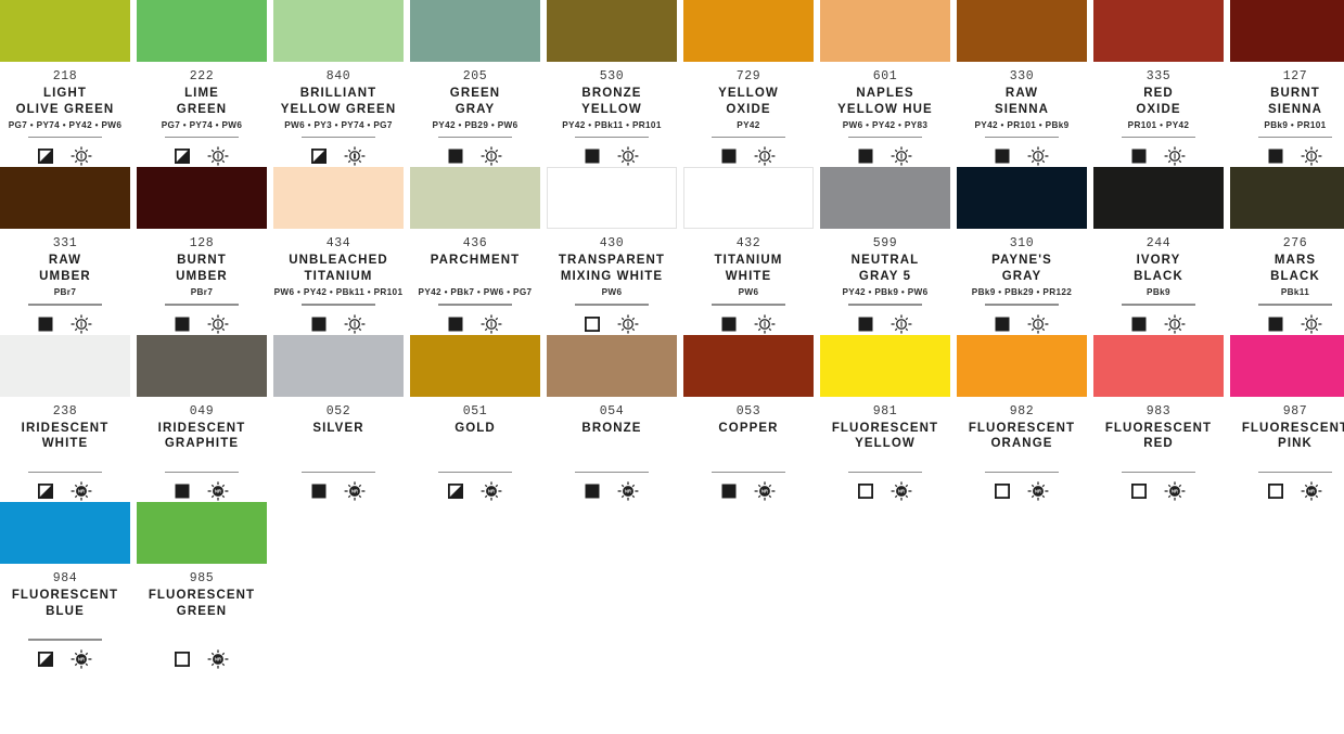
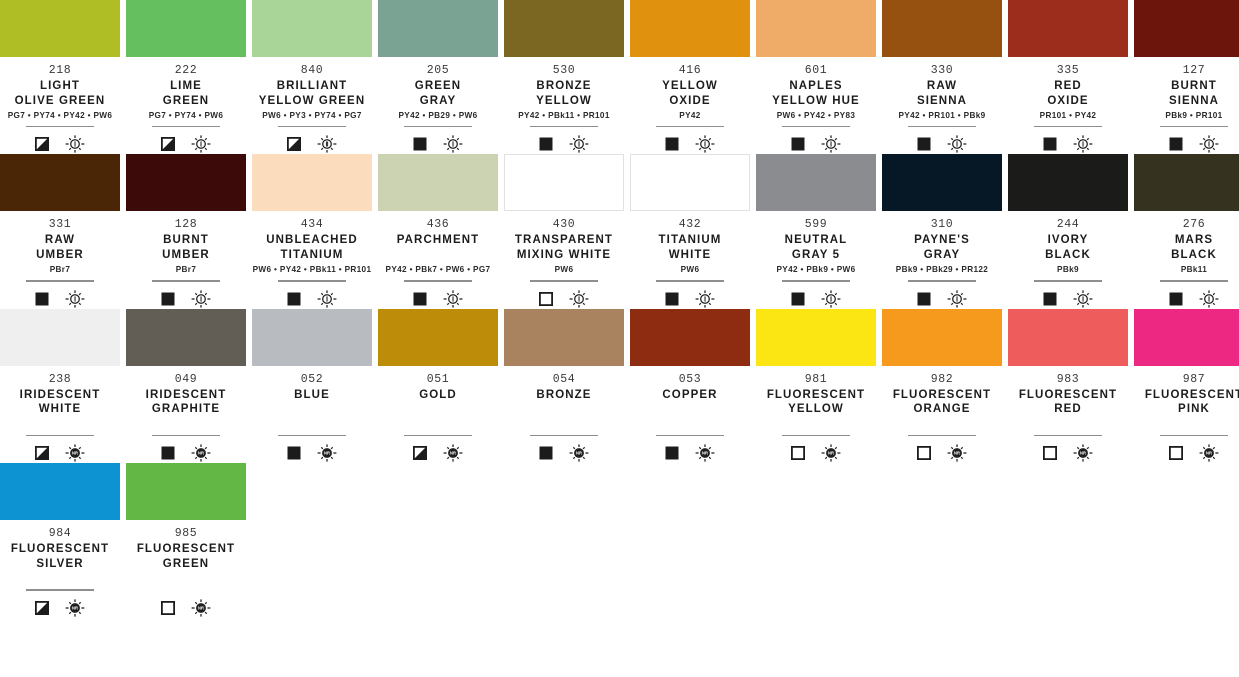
  218
  LIGHT
  OLIVE GREEN
  PG7 • PY74 • PY42 • PW6
  222
  LIME
  GREEN
  PG7 • PY74 • PW6
  840
  BRILLIANT
  YELLOW GREEN
  PW6 • PY3 • PY74 • PG7
  205
  GREEN
  GRAY
  PY42 • PB29 • PW6
  530
  BRONZE
  YELLOW
  PY42 • PBk11 • PR101
- 729
+ 416
  YELLOW
  OXIDE
  PY42
  601
  NAPLES
  YELLOW HUE
  PW6 • PY42 • PY83
  330
  RAW
  SIENNA
  PY42 • PR101 • PBk9
  335
  RED
  OXIDE
  PR101 • PY42
  127
  BURNT
  SIENNA
  PBk9 • PR101
  331
  RAW
  UMBER
  PBr7
  128
  BURNT
  UMBER
  PBr7
  434
  UNBLEACHED
  TITANIUM
  PW6 • PY42 • PBk11 • PR101
  436
  PARCHMENT
  PY42 • PBk7 • PW6 • PG7
  430
  TRANSPARENT
  MIXING WHITE
  PW6
  432
  TITANIUM
  WHITE
  PW6
  599
  NEUTRAL
  GRAY 5
  PY42 • PBk9 • PW6
  310
  PAYNE'S
  GRAY
  PBk9 • PBk29 • PR122
  244
  IVORY
  BLACK
  PBk9
  276
  MARS
  BLACK
  PBk11
  238
  IRIDESCENT
  WHITE
  049
  IRIDESCENT
  GRAPHITE
  052
- SILVER
+ BLUE
  051
  GOLD
  054
  BRONZE
  053
  COPPER
  981
  FLUORESCENT
  YELLOW
  982
  FLUORESCENT
  ORANGE
  983
  FLUORESCENT
  RED
  987
  FLUORESCEN
  PINK
  984
  FLUORESCENT
- BLUE
+ SILVER
  985
  FLUORESCENT
  GREEN
